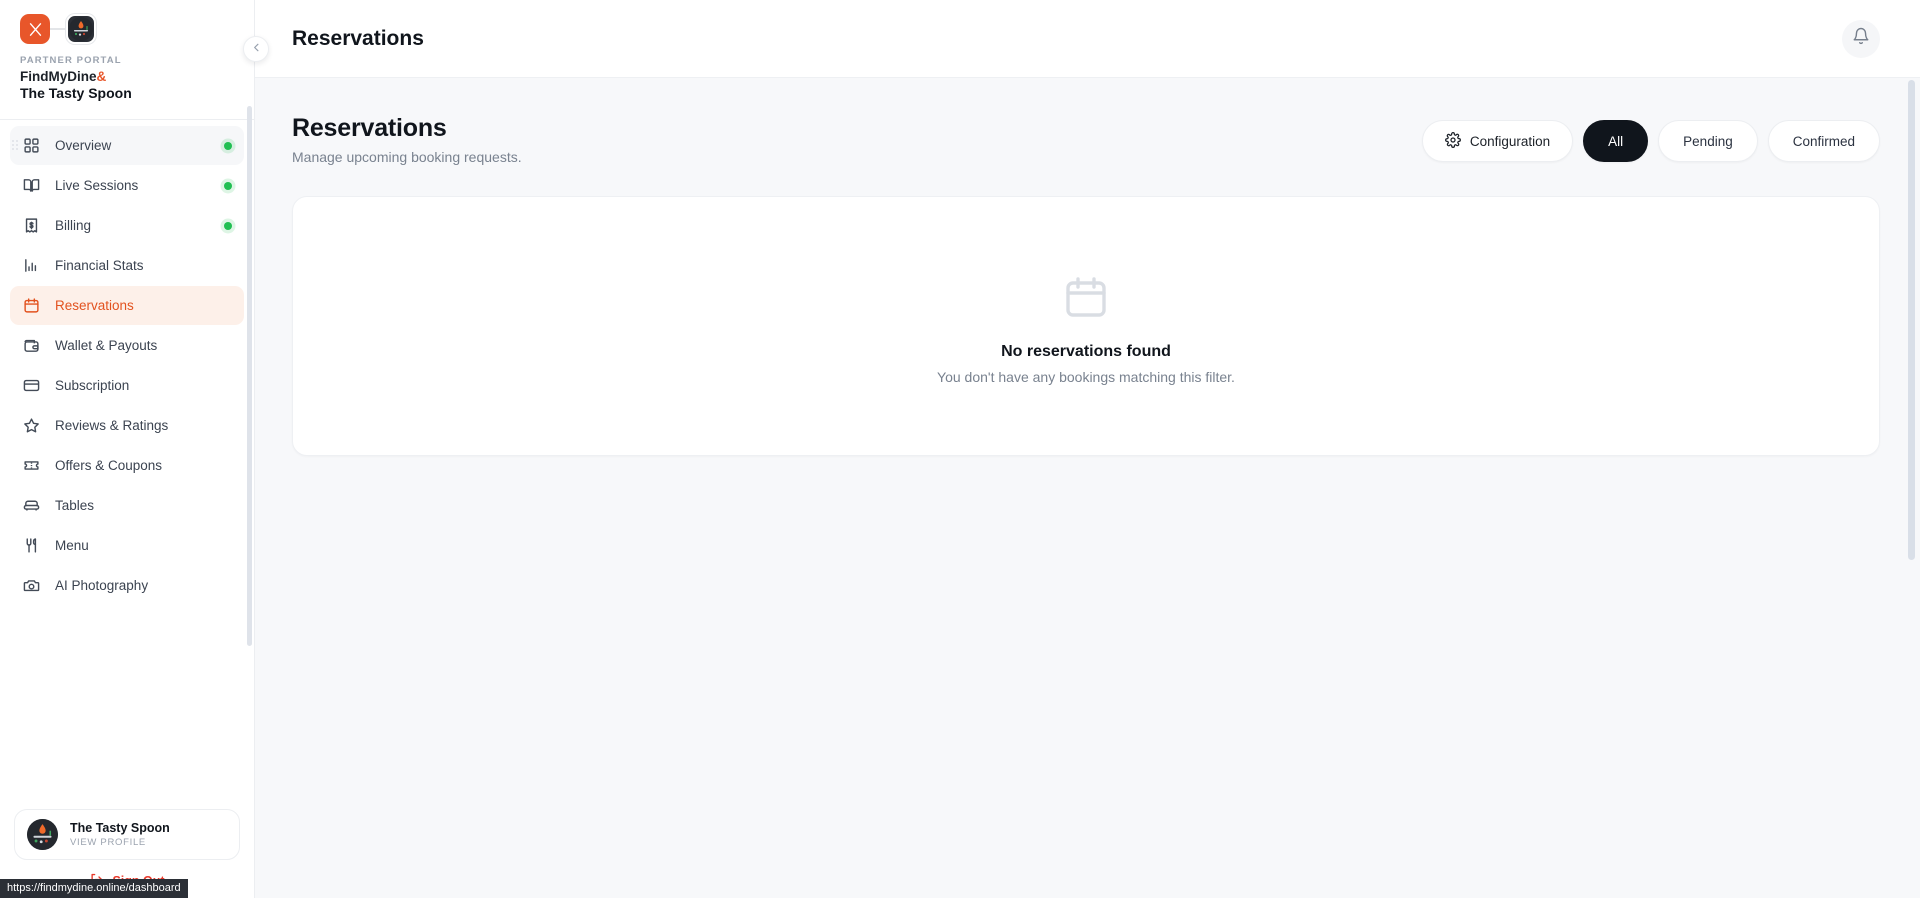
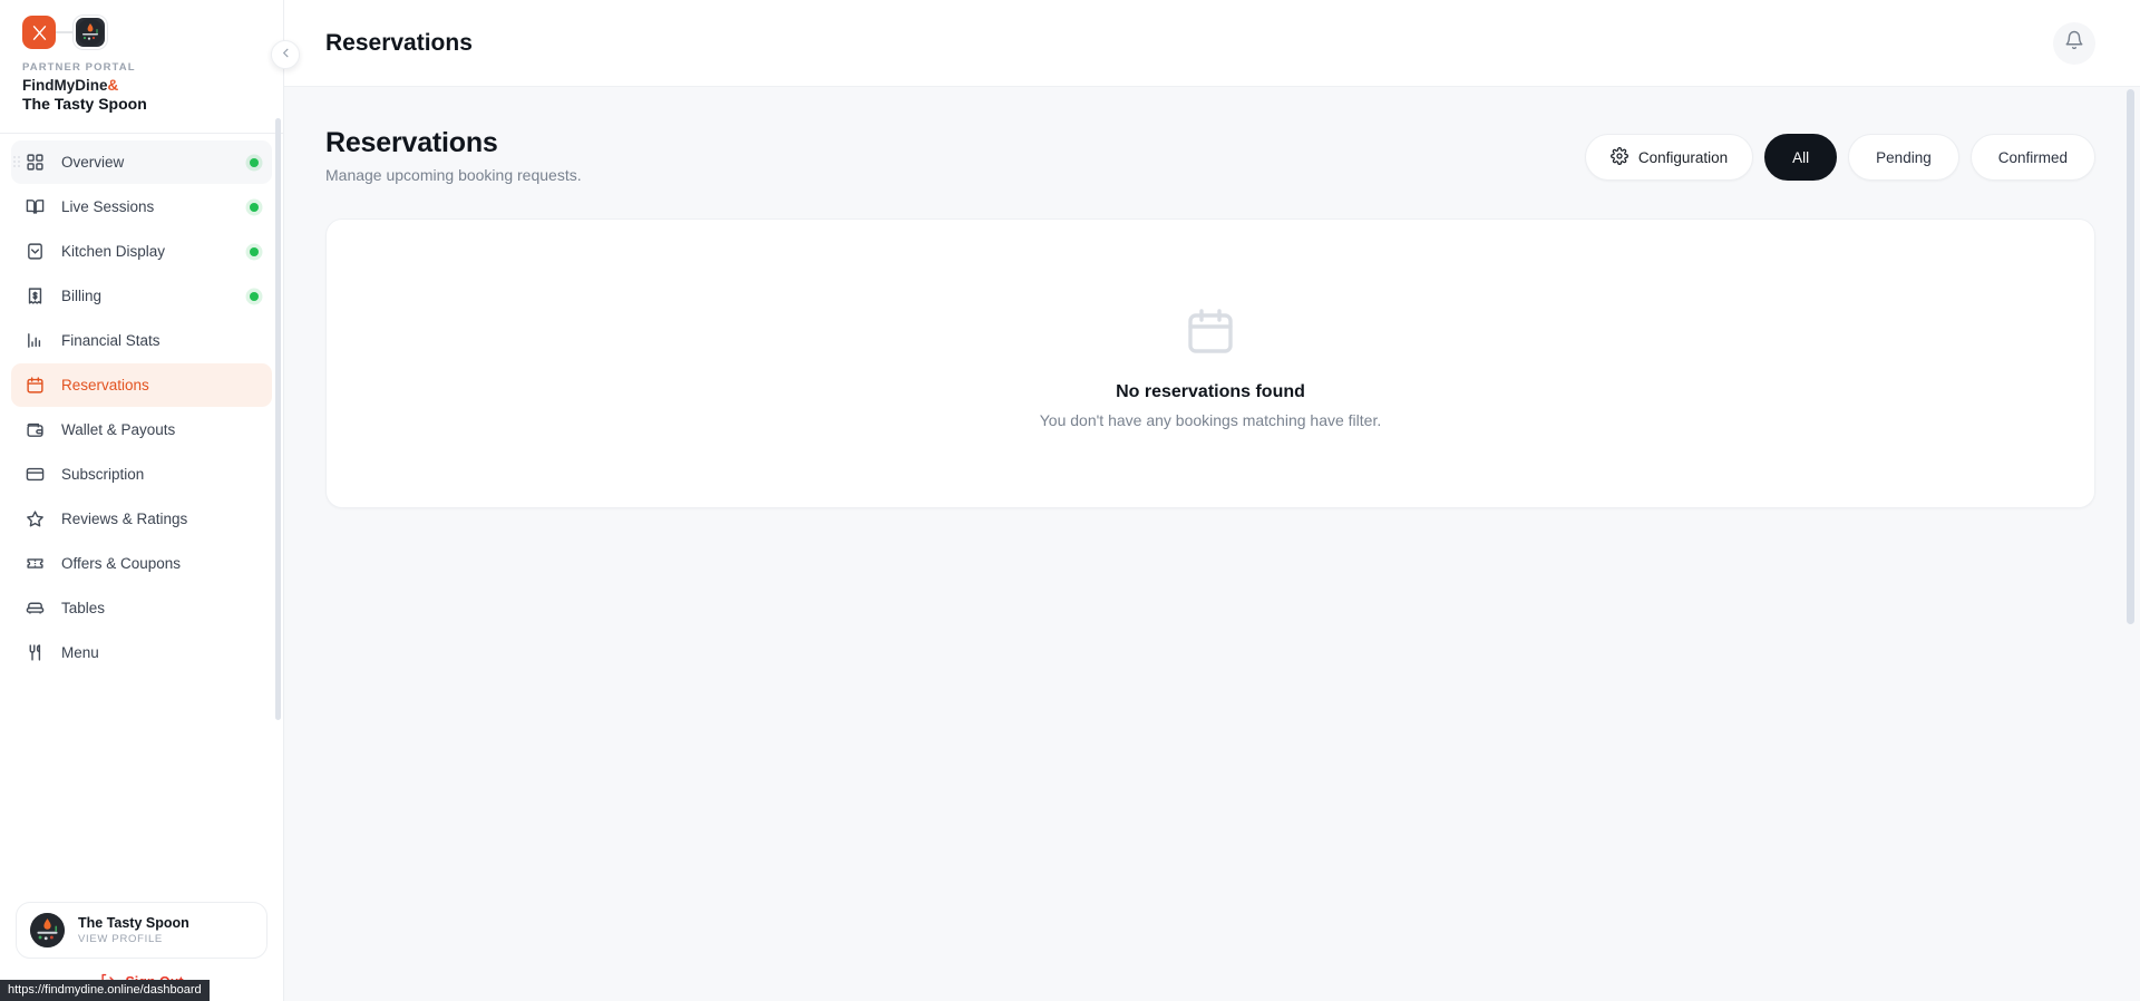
  PARTNER PORTAL
  FindMyDine&
  The Tasty Spoon
  Overview
  Live Sessions
+ Kitchen Display
  Billing
  Financial Stats
  Reservations
  Wallet & Payouts
  Subscription
  Reviews & Ratings
  Offers & Coupons
  Tables
  Menu
- AI Photography
  The Tasty Spoon
  VIEW PROFILE
  https://findmydine.online/dashboard
  Reservations
  Reservations
  Manage upcoming booking requests.
  Configuration
  All
  Pending
  Confirmed
  No reservations found
- You don't have any bookings matching this filter.
+ You don't have any bookings matching have filter.
